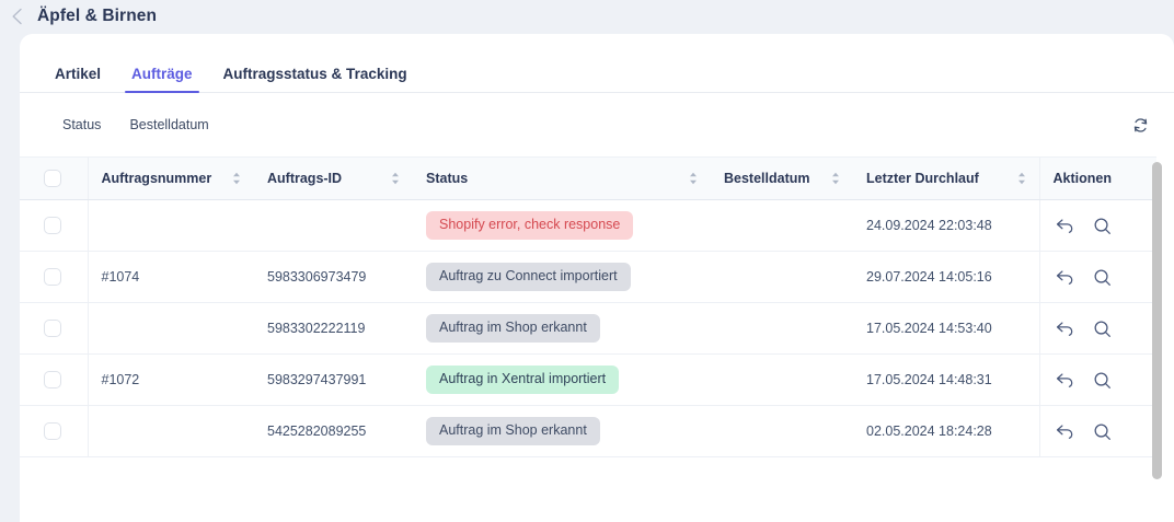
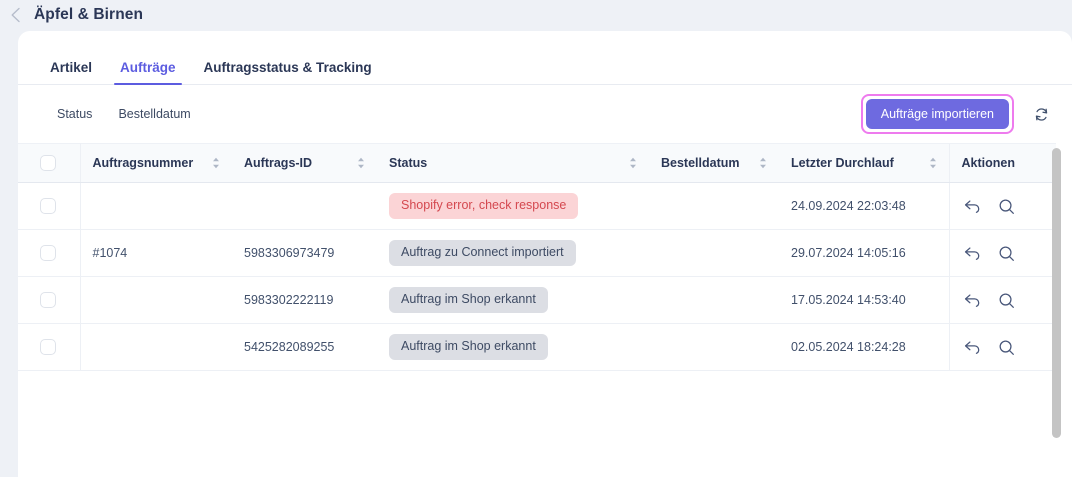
  Äpfel & Birnen
  Artikel
  Aufträge
  Auftragsstatus & Tracking
  Status
  Bestelldatum
+ Aufträge importieren
  	Auftragsnummer	Auftrags-ID	Status	Bestelldatum	Letzter Durchlauf	Aktionen
  			Shopify error, check response		24.09.2024 22:03:48
  	#1074	5983306973479	Auftrag zu Connect importiert		29.07.2024 14:05:16
  		5983302222119	Auftrag im Shop erkannt		17.05.2024 14:53:40
- 	#1072	5983297437991	Auftrag in Xentral importiert		17.05.2024 14:48:31
  		5425282089255	Auftrag im Shop erkannt		02.05.2024 18:24:28
